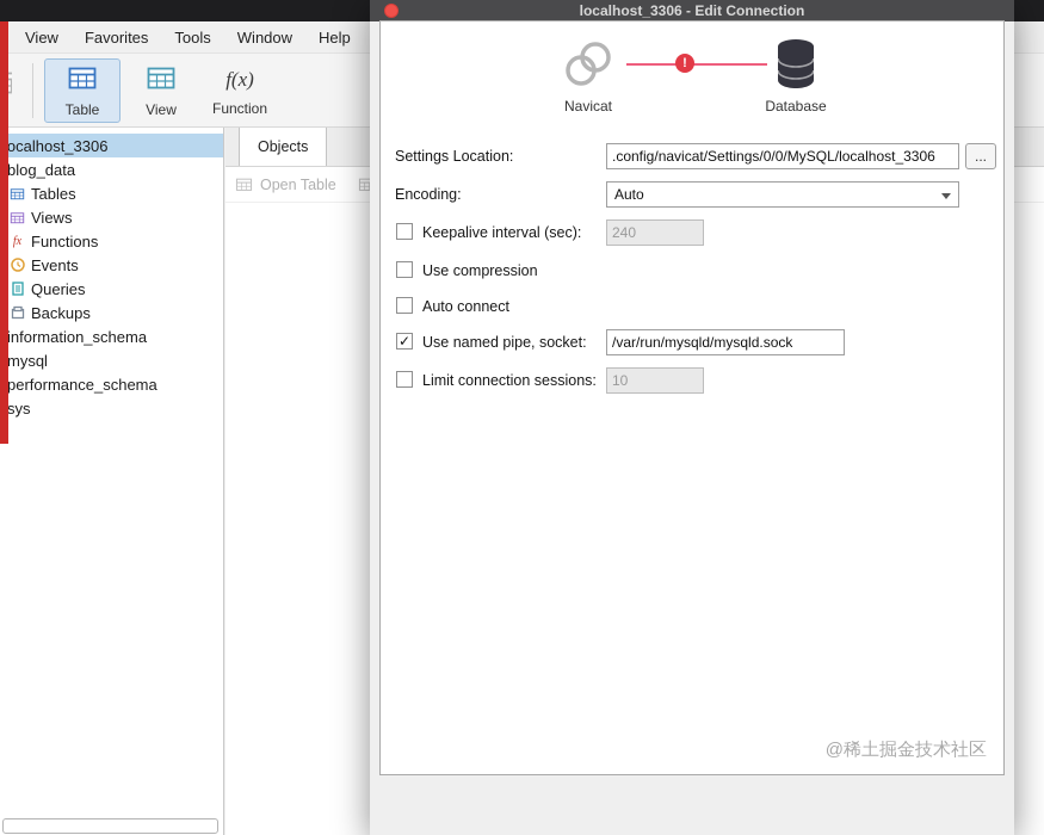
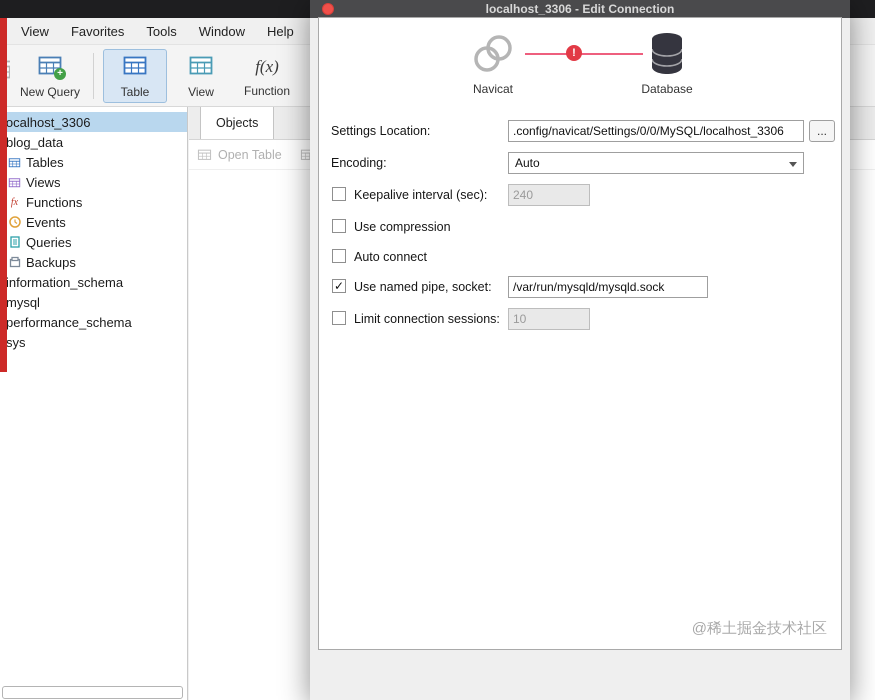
  View
  Favorites
  Tools
  Window
  Help
+ +
+ New Query
  Table
  View
  f(x)
  Function
  ocalhost_3306
  blog_data
  Tables
  Views
  fx
  Functions
  Events
  Queries
  Backups
  information_schema
  mysql
  performance_schema
  sys
  Objects
  Open Table
  localhost_3306 - Edit Connection
  Navicat
  !
  Database
  Settings Location:
  .config/navicat/Settings/0/0/MySQL/localhost_3306
  ...
  Encoding:
  Auto
  Keepalive interval (sec):
  240
  Use compression
  Auto connect
  ✓
  Use named pipe, socket:
  /var/run/mysqld/mysqld.sock
  Limit connection sessions:
  10
  @稀土掘金技术社区
